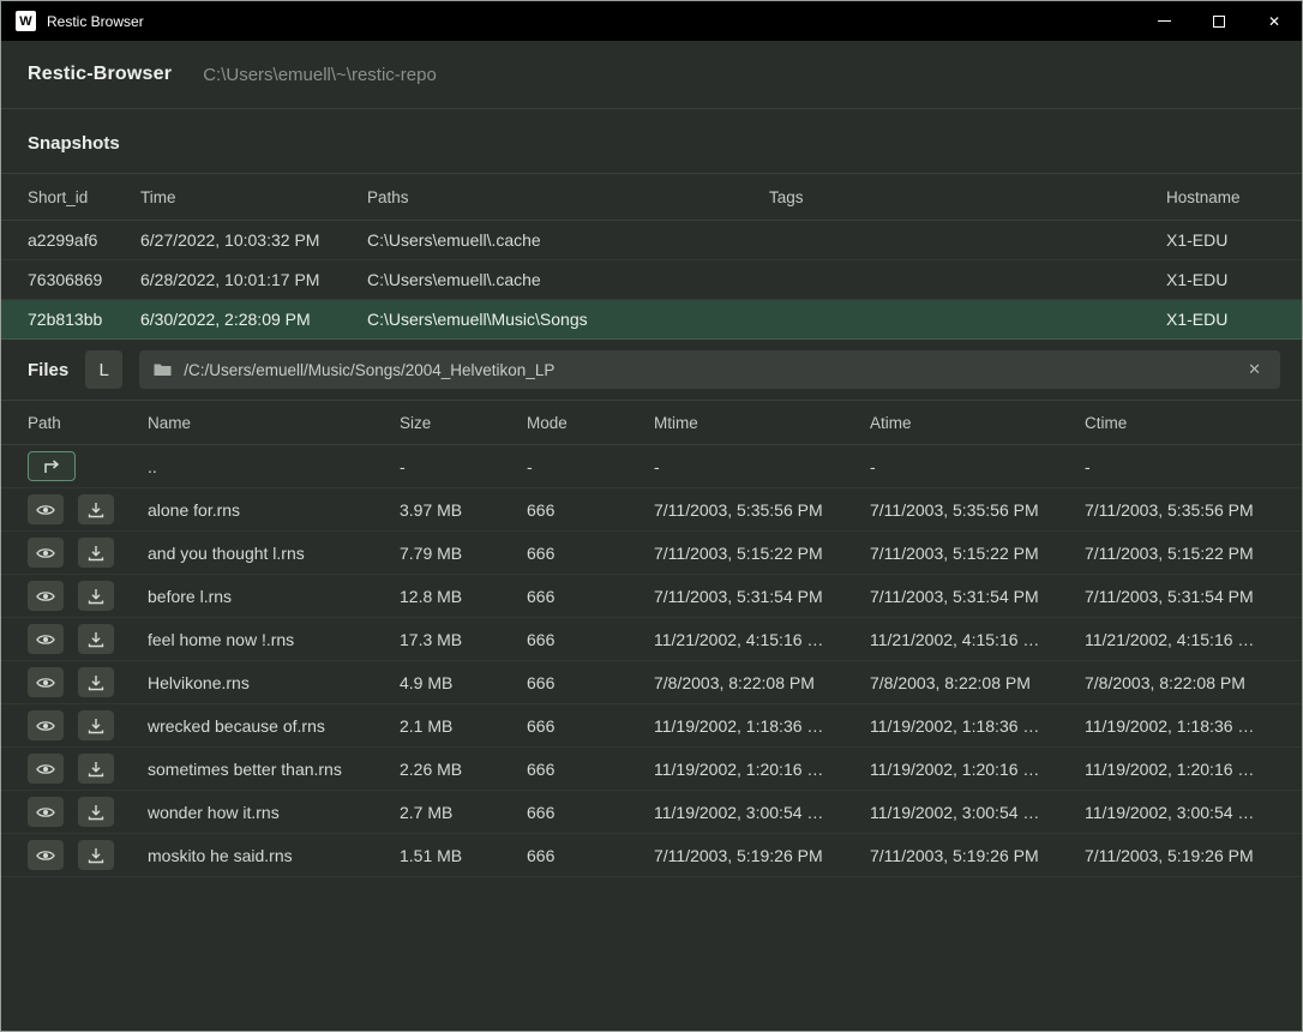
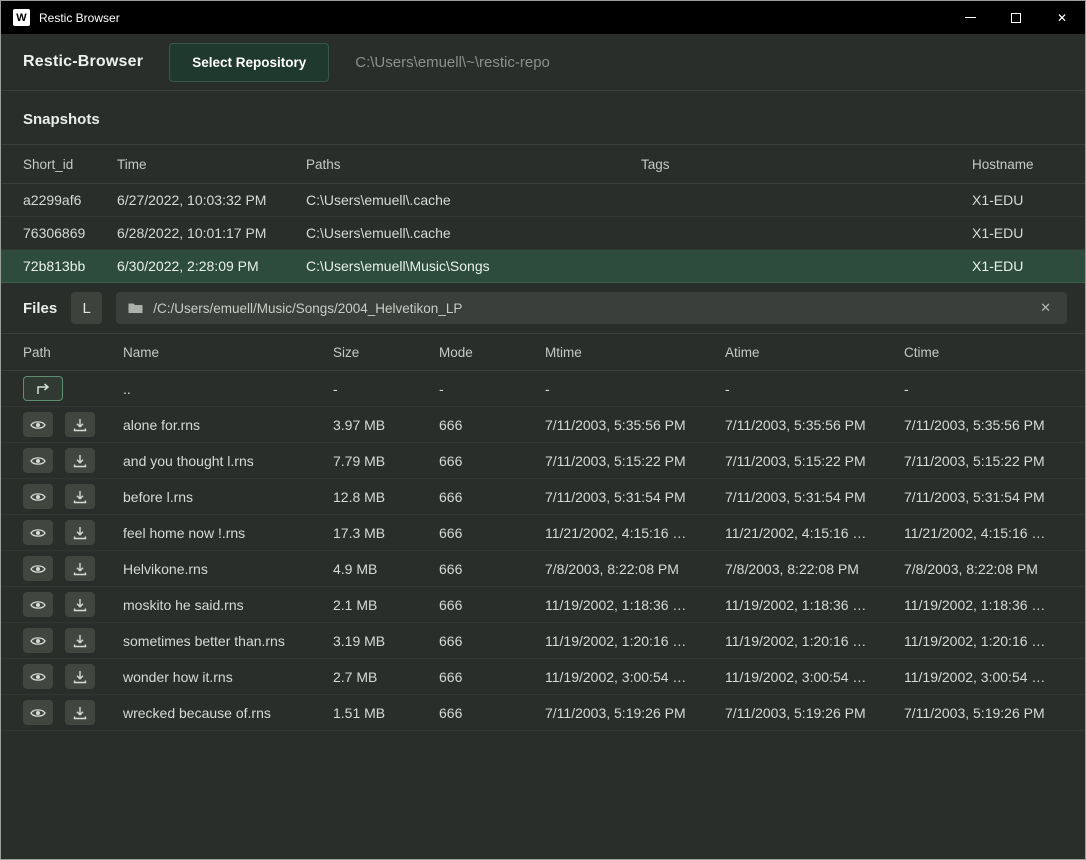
  W
  Restic Browser
  ✕
  Restic-Browser
+ Select Repository
  C:\Users\emuell\~\restic-repo
  Snapshots
  Short_id
  Time
  Paths
  Tags
  Hostname
  a2299af6
  6/27/2022, 10:03:32 PM
  C:\Users\emuell\.cache
  X1-EDU
  76306869
  6/28/2022, 10:01:17 PM
  C:\Users\emuell\.cache
  X1-EDU
  72b813bb
  6/30/2022, 2:28:09 PM
  C:\Users\emuell\Music\Songs
  X1-EDU
  Files
  L
  /C:/Users/emuell/Music/Songs/2004_Helvetikon_LP
  ✕
  Path
  Name
  Size
  Mode
  Mtime
  Atime
  Ctime
  ..
  -
  -
  -
  -
  -
  alone for.rns
  3.97 MB
  666
  7/11/2003, 5:35:56 PM
  7/11/2003, 5:35:56 PM
  7/11/2003, 5:35:56 PM
  and you thought l.rns
  7.79 MB
  666
  7/11/2003, 5:15:22 PM
  7/11/2003, 5:15:22 PM
  7/11/2003, 5:15:22 PM
  before l.rns
  12.8 MB
  666
  7/11/2003, 5:31:54 PM
  7/11/2003, 5:31:54 PM
  7/11/2003, 5:31:54 PM
  feel home now !.rns
  17.3 MB
  666
  11/21/2002, 4:15:16 …
  11/21/2002, 4:15:16 …
  11/21/2002, 4:15:16 …
  Helvikone.rns
  4.9 MB
  666
  7/8/2003, 8:22:08 PM
  7/8/2003, 8:22:08 PM
  7/8/2003, 8:22:08 PM
- wrecked because of.rns
+ moskito he said.rns
  2.1 MB
  666
  11/19/2002, 1:18:36 …
  11/19/2002, 1:18:36 …
  11/19/2002, 1:18:36 …
  sometimes better than.rns
- 2.26 MB
+ 3.19 MB
  666
  11/19/2002, 1:20:16 …
  11/19/2002, 1:20:16 …
  11/19/2002, 1:20:16 …
  wonder how it.rns
  2.7 MB
  666
  11/19/2002, 3:00:54 …
  11/19/2002, 3:00:54 …
  11/19/2002, 3:00:54 …
- moskito he said.rns
+ wrecked because of.rns
  1.51 MB
  666
  7/11/2003, 5:19:26 PM
  7/11/2003, 5:19:26 PM
  7/11/2003, 5:19:26 PM
